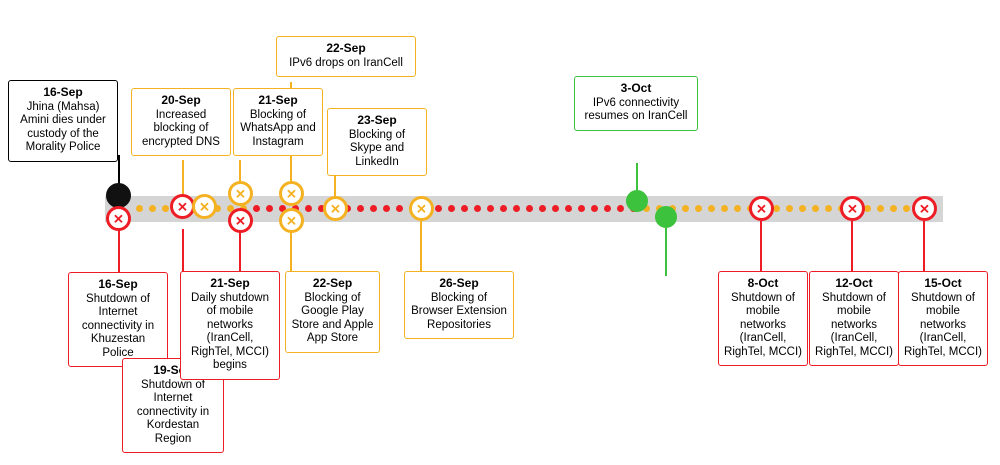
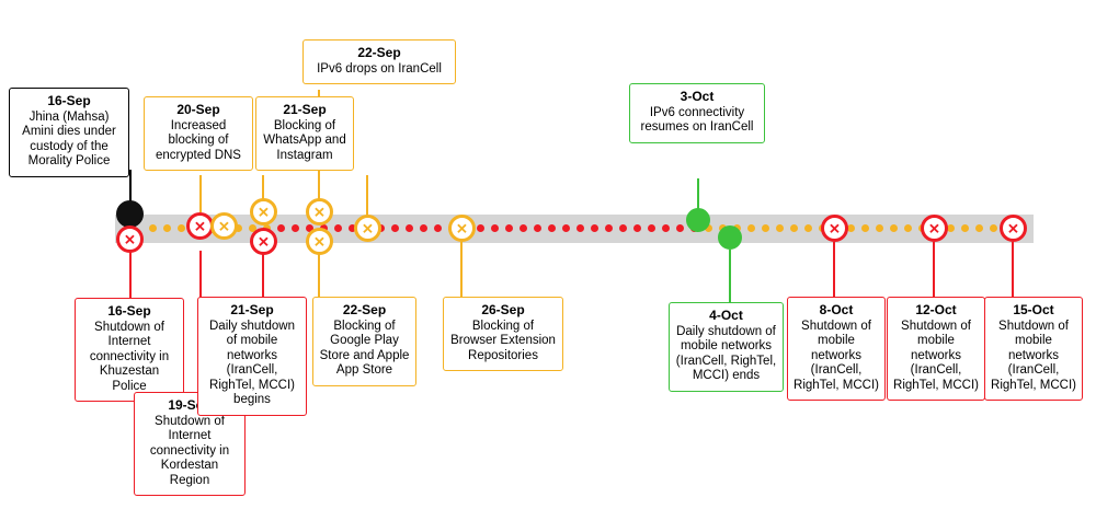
  ✕
  ✕
  ✕
  ✕
  ✕
  ✕
  ✕
  ✕
  ✕
  ✕
  ✕
  ✕
  16-Sep
  Jhina (Mahsa) Amini dies under custody of the Morality Police
  20-Sep
  Increased blocking of encrypted DNS
  21-Sep
  Blocking of WhatsApp and Instagram
  22-Sep
  IPv6 drops on IranCell
- 23-Sep
- Blocking of Skype and LinkedIn
  3-Oct
  IPv6 connectivity resumes on IranCell
  16-Sep
  Shutdown of Internet connectivity in Khuzestan Police
  Shutdown of Internet connectivity in Kordestan Region
  21-Sep
  Daily shutdown of mobile networks (IranCell, RighTel, MCCI) begins
  22-Sep
  Blocking of Google Play Store and Apple App Store
  26-Sep
  Blocking of Browser Extension Repositories
+ 4-Oct
+ Daily shutdown of mobile networks (IranCell, RighTel, MCCI) ends
  8-Oct
  Shutdown of mobile networks (IranCell, RighTel, MCCI)
  12-Oct
  Shutdown of mobile networks (IranCell, RighTel, MCCI)
  15-Oct
  Shutdown of mobile networks (IranCell, RighTel, MCCI)
